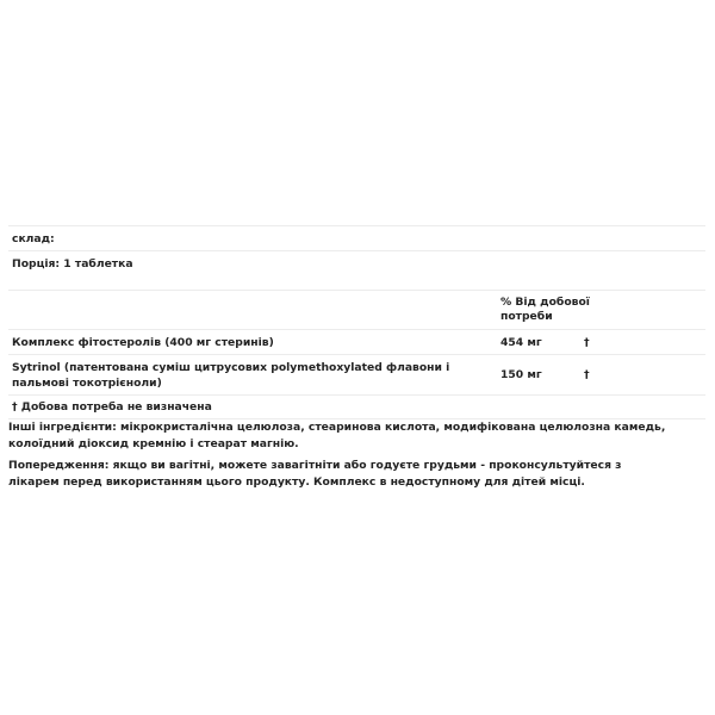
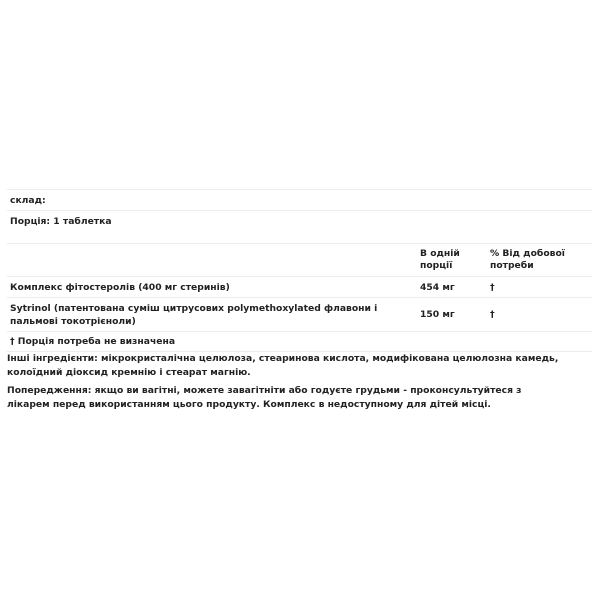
  склад:
  Порція: 1 таблетка
+ В одній
+ порції
  % Від добової
  потреби
  Комплекс фітостеролів (400 мг стеринів)
  454 мг
  †
  Sytrinol (патентована суміш цитрусових polymethoxylated флавони і пальмові токотрієноли)
  150 мг
  †
- † Добова потреба не визначена
+ † Порція потреба не визначена
  Інші інгредієнти: мікрокристалічна целюлоза, стеаринова кислота, модифікована целюлозна камедь, колоїдний діоксид кремнію і стеарат магнію.
  Попередження: якщо ви вагітні, можете завагітніти або годуєте грудьми - проконсультуйтеся з лікарем перед використанням цього продукту. Комплекс в недоступному для дітей місці.
